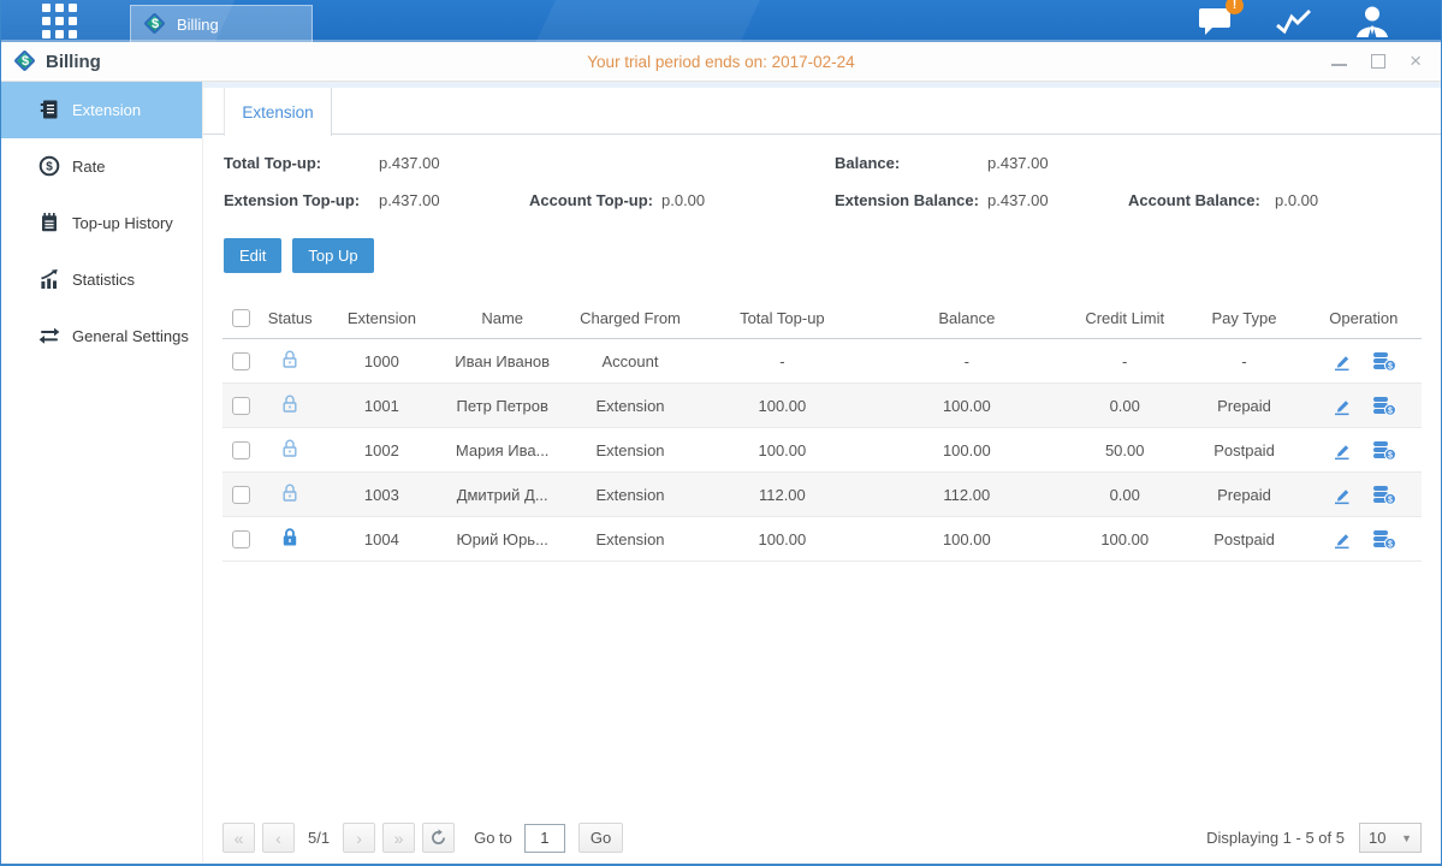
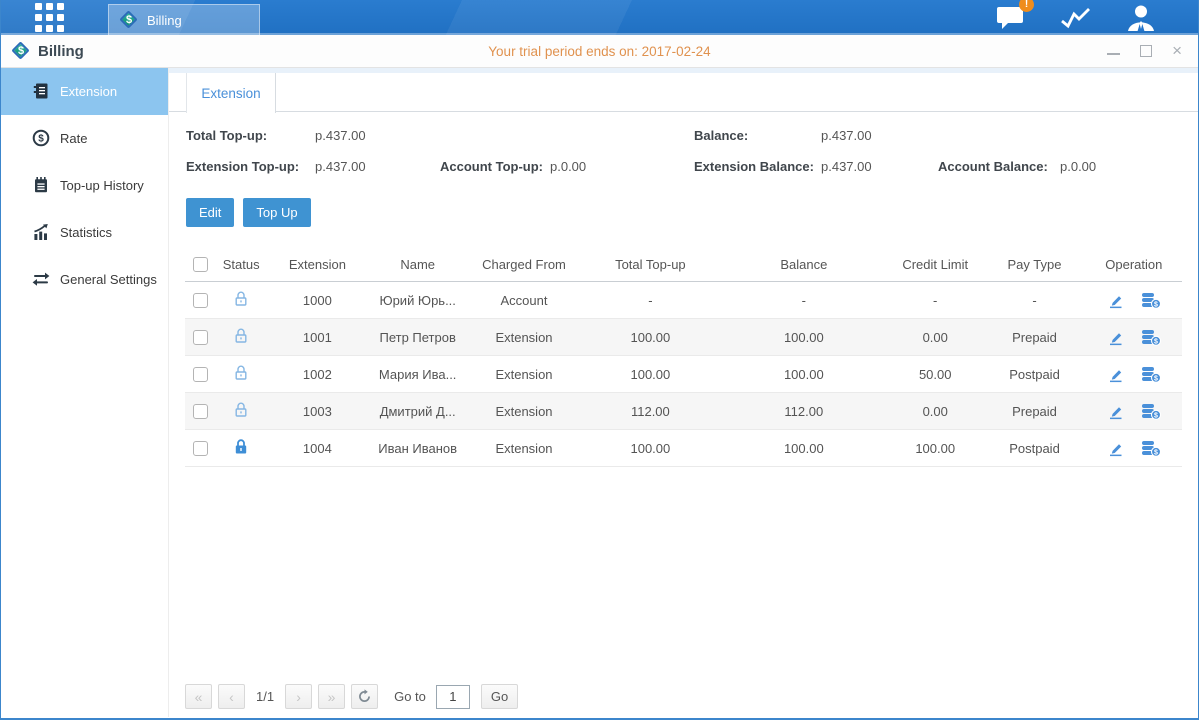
  $
  Billing
  !
  $
  Billing
  Your trial period ends on: 2017-02-24
  ×
  Extension
  $
  Rate
  Top-up History
  Statistics
  General Settings
  Extension
  Total Top-up:
  p.437.00
  Balance:
  p.437.00
  Extension Top-up:
  p.437.00
  Account Top-up:
  p.0.00
  Extension Balance:
  p.437.00
  Account Balance:
  p.0.00
  Edit
  Top Up
  	Status	Extension	Name	Charged From	Total Top-up	Balance	Credit Limit	Pay Type	Operation
- 		1000	Иван Иванов	Account	-	-	-	-
+ 		1000	Юрий Юрь...	Account	-	-	-	-
  		1001	Петр Петров	Extension	100.00	100.00	0.00	Prepaid
  		1002	Мария Ива...	Extension	100.00	100.00	50.00	Postpaid
  		1003	Дмитрий Д...	Extension	112.00	112.00	0.00	Prepaid
- 		1004	Юрий Юрь...	Extension	100.00	100.00	100.00	Postpaid
+ 		1004	Иван Иванов	Extension	100.00	100.00	100.00	Postpaid
  «
  ‹
- 5/1
+ 1/1
  ›
  »
  Go to
  1
  Go
- Displaying 1 - 5 of 5
- 10
- ▼
